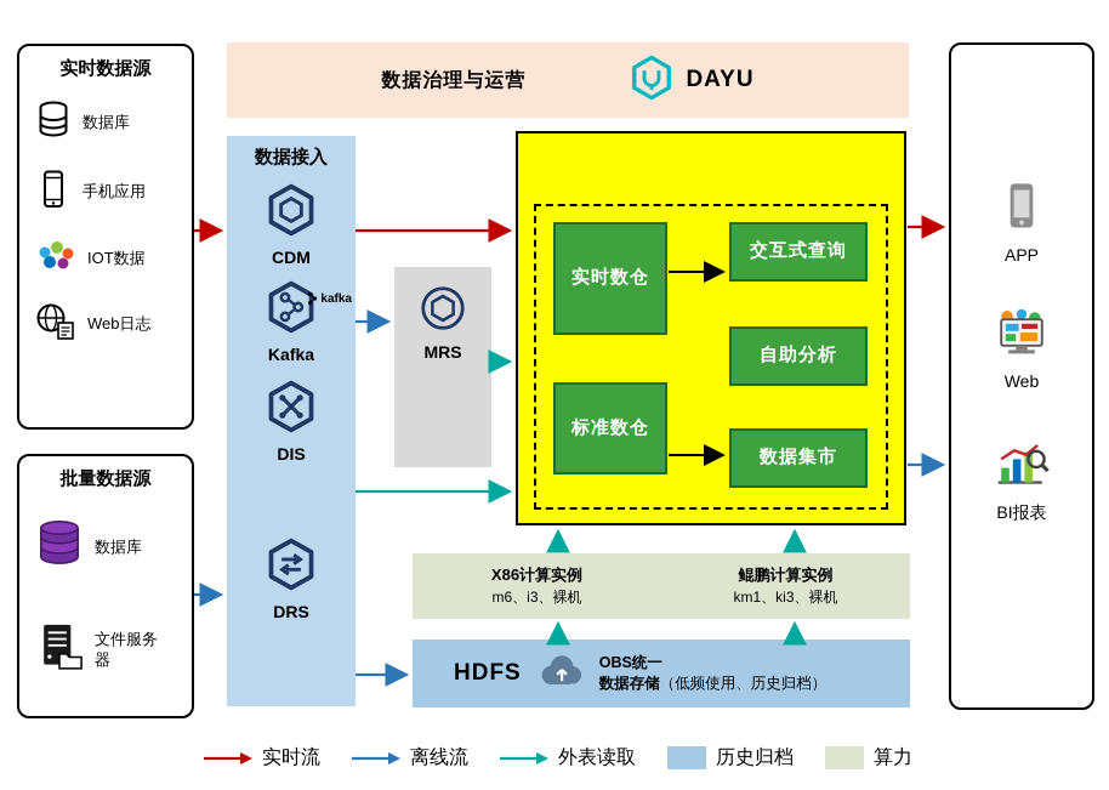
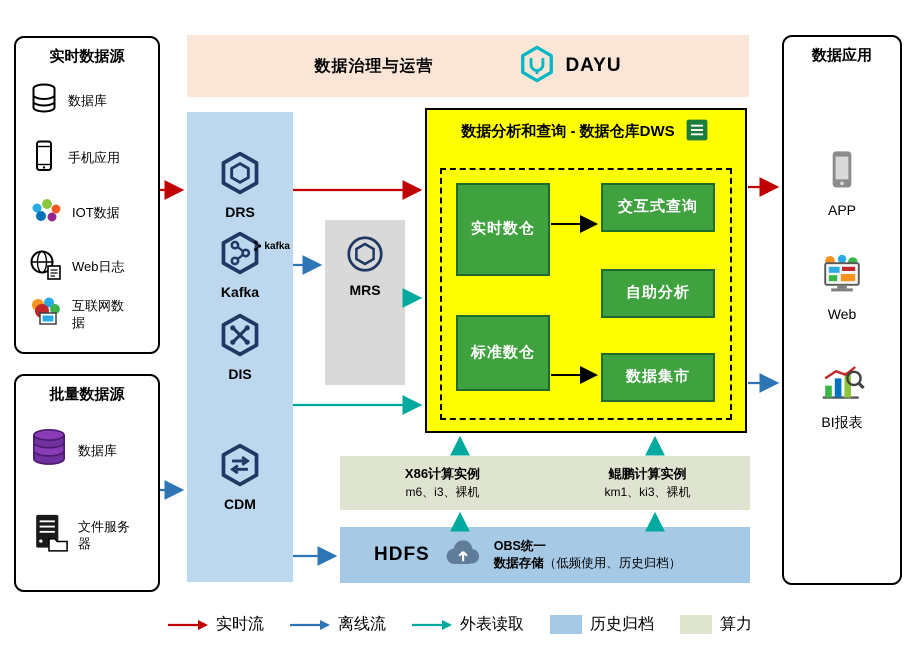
  实时数据源
  数据库
  手机应用
  IOT数据
  Web日志
+ 互联网数据
  批量数据源
  数据库
  文件服务器
  数据治理与运营
  DAYU
- 数据接入
- CDM
+ DRS
  kafka
  Kafka
  DIS
- DRS
+ CDM
  MRS
+ 数据分析和查询 - 数据仓库DWS
  实时数仓
  标准数仓
  交互式查询
  自助分析
  数据集市
  X86计算实例
  m6、i3、裸机
  鲲鹏计算实例
  km1、ki3、裸机
  HDFS
  OBS统一
  数据存储（低频使用、历史归档）
+ 数据应用
  APP
  Web
  BI报表
  实时流
  离线流
  外表读取
  历史归档
  算力
